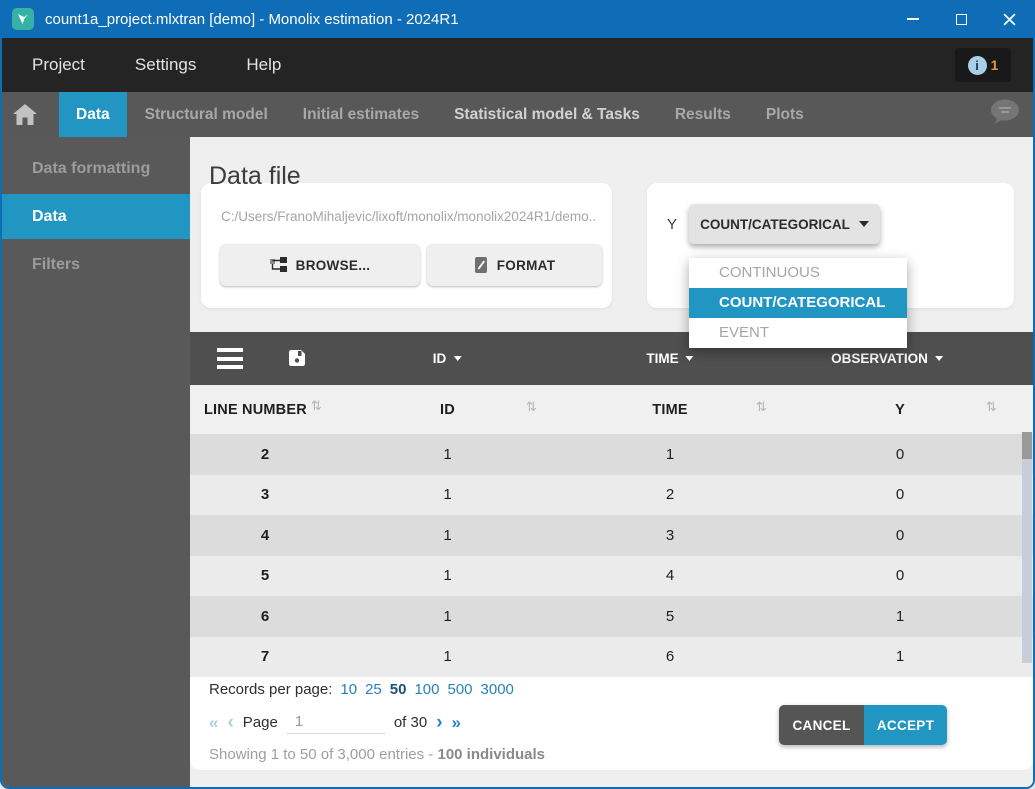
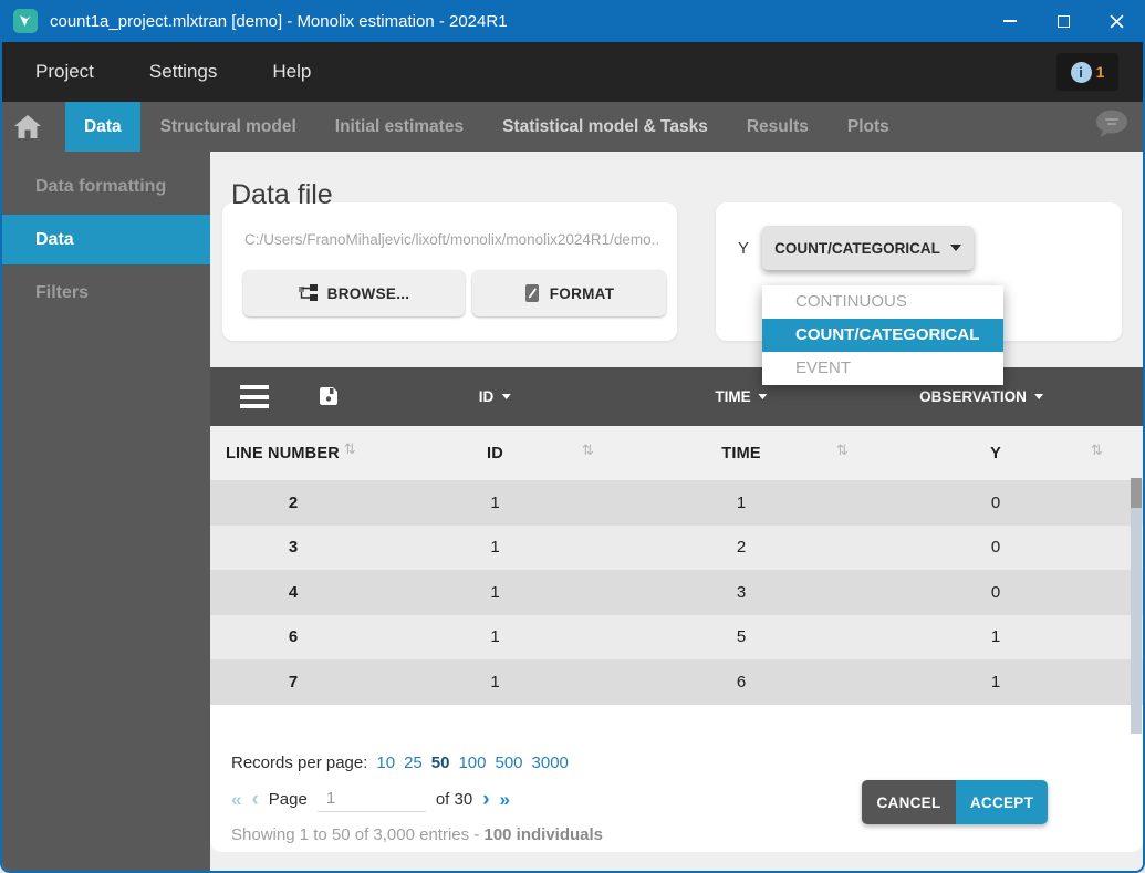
  count1a_project.mlxtran [demo] - Monolix estimation - 2024R1
  Project
  Settings
  Help
  1
  Data
  Structural model
  Initial estimates
  Statistical model & Tasks
  Results
  Plots
  Data formatting
  Data
  Filters
  Data file
  C:/Users/FranoMihaljevic/lixoft/monolix/monolix2024R1/demo..
  BROWSE...
  FORMAT
  Y
  COUNT/CATEGORICAL
  CONTINUOUS
  COUNT/CATEGORICAL
  EVENT
  ID
  TIME
  OBSERVATION
  LINE NUMBER	ID	TIME	Y
  2	1	1	0
  3	1	2	0
  4	1	3	0
- 5	1	4	0
  6	1	5	1
  7	1	6	1
  Records per page: 10 25 50 100 500 3000
  Page
  1
  of 30
  Showing 1 to 50 of 3,000 entries - 100 individuals
  CANCEL
  ACCEPT
